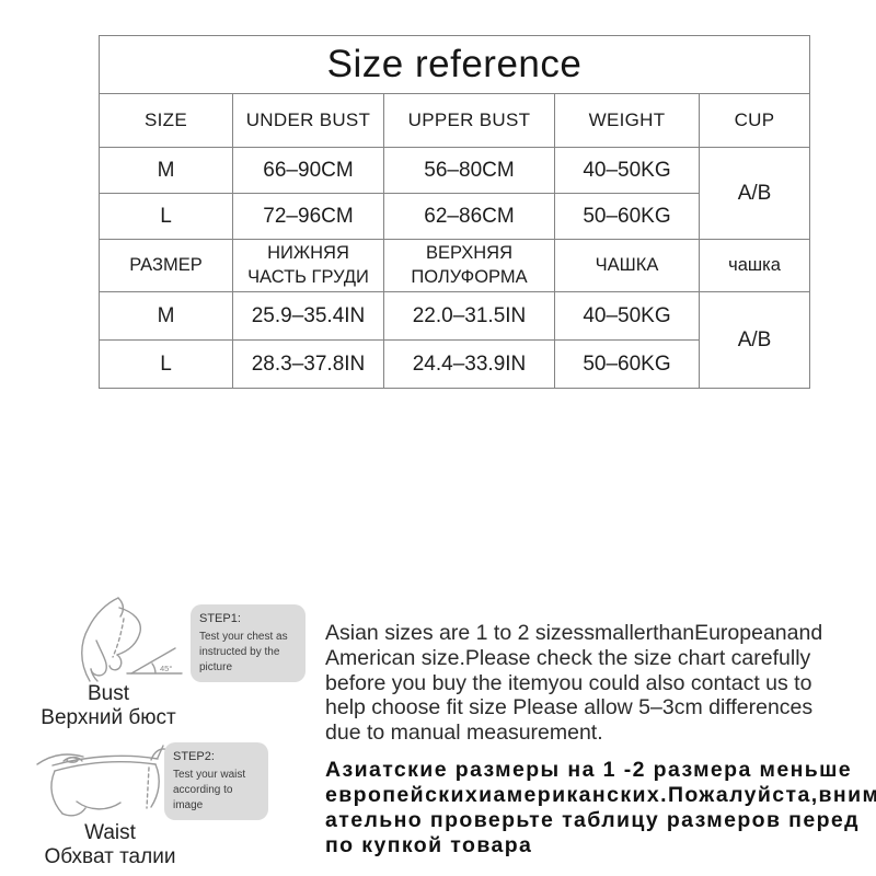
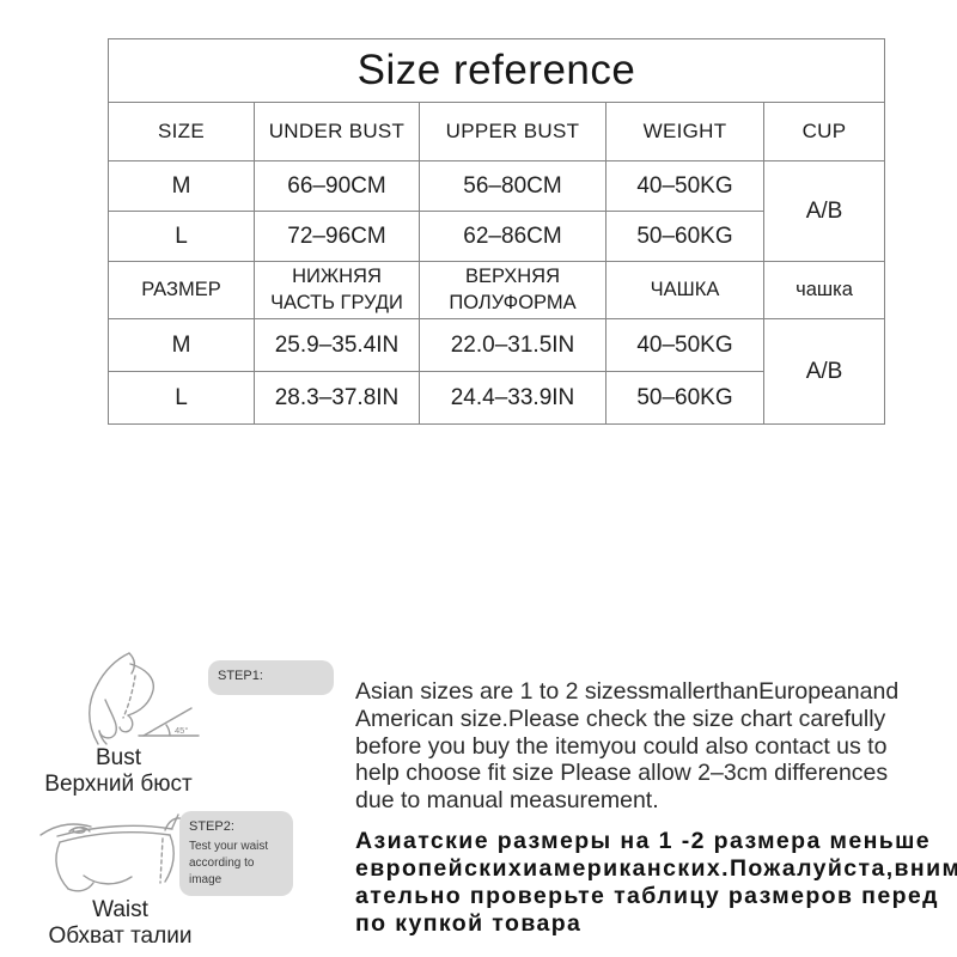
  Size reference
  SIZE	UNDER BUST	UPPER BUST	WEIGHT	CUP
  M	66–90CM	56–80CM	40–50KG	A/B
  L	72–96CM	62–86CM	50–60KG
  РАЗМЕР	НИЖНЯЯ ЧАСТЬ ГРУДИ	ВЕРХНЯЯ ПОЛУФОРМА	ЧАШКА	чашка
  M	25.9–35.4IN	22.0–31.5IN	40–50KG	A/B
  L	28.3–37.8IN	24.4–33.9IN	50–60KG
  45°
  STEP1:
- Test your chest as instructed by the picture
  Bust
  Верхний бюст
  STEP2:
  Test your waist according to image
  Waist
  Обхват талии
  Asian sizes are 1 to 2 sizessmallerthanEuropeanand
  American size.Please check the size chart carefully
  before you buy the itemyou could also contact us to
- help choose fit size Please allow 5–3cm differences
+ help choose fit size Please allow 2–3cm differences
  due to manual measurement.
  Азиатские размеры на 1 -2 размера меньше
  европейскихиамериканских.Пожалуйста,вним
  ательно проверьте таблицу размеров перед
  по купкой товара
